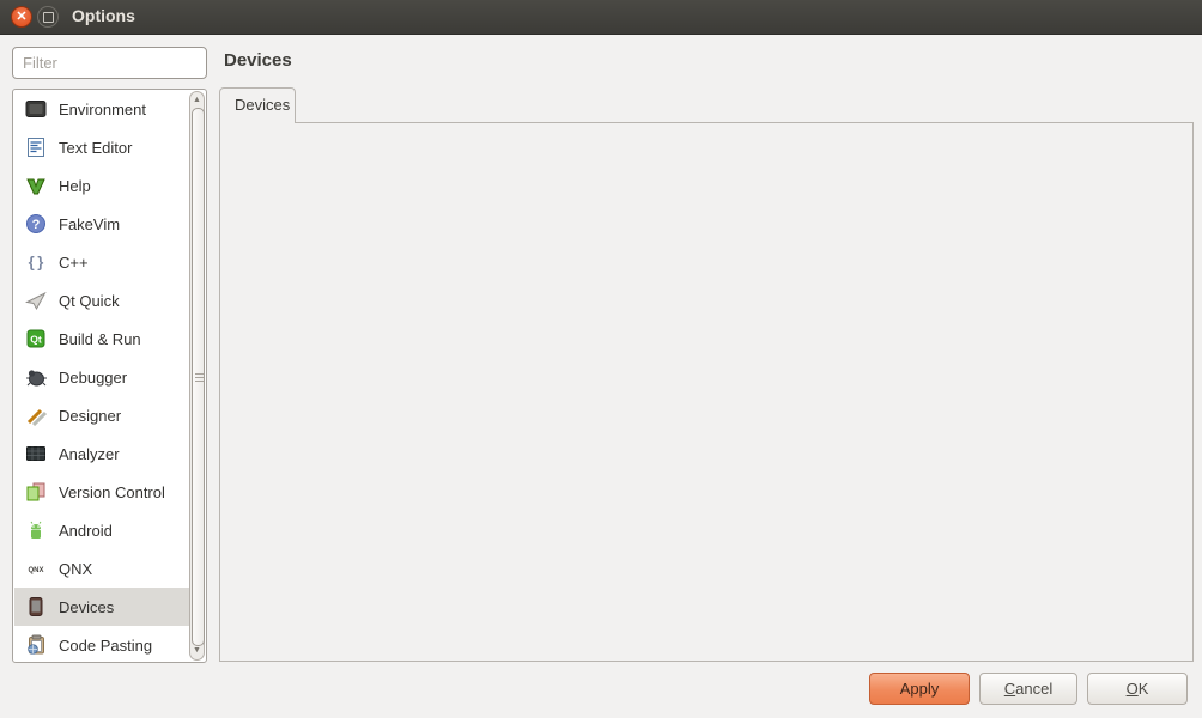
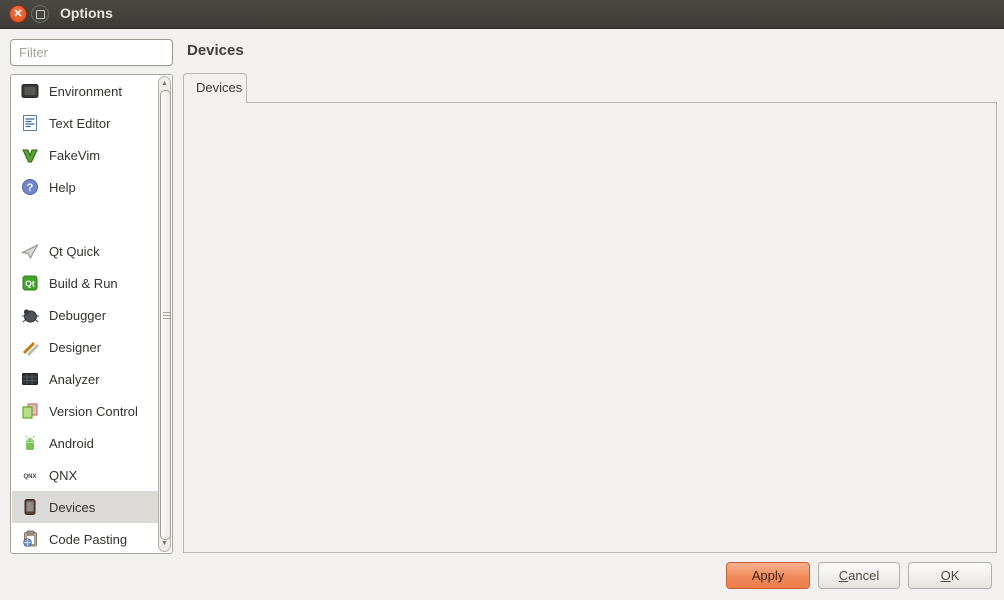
  ✕
  Options
  Filter
  Environment
  Text Editor
- Help
+ FakeVim
  ?
- FakeVim
+ Help
- { }
- C++
  Qt Quick
  Qt
  Build & Run
  Debugger
  Designer
  Analyzer
  Version Control
  Android
  QNX
  Devices
  Code Pasting
  Devices
  Devices
  Apply
  Cancel
  OK
